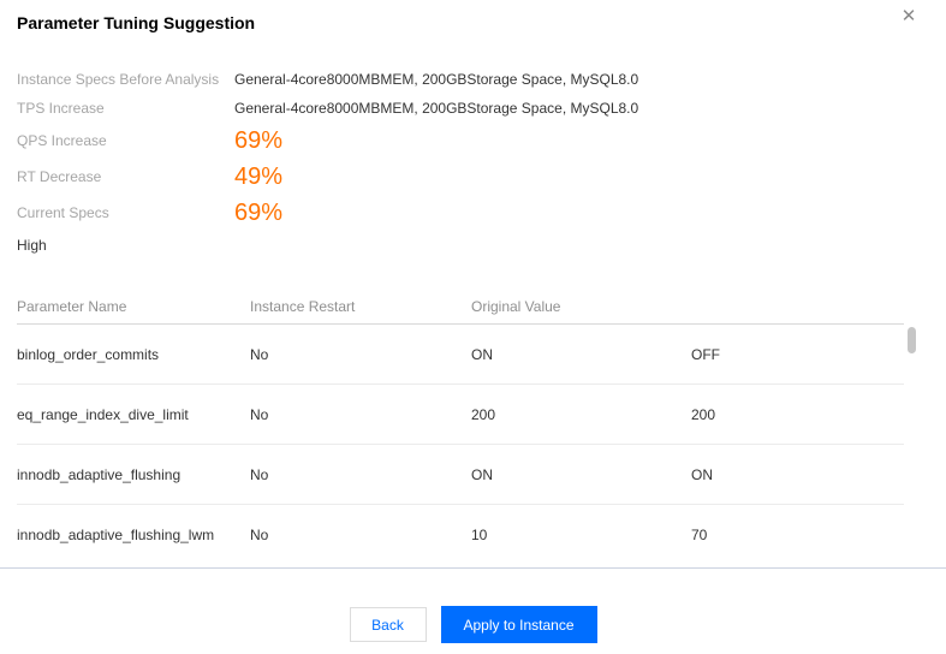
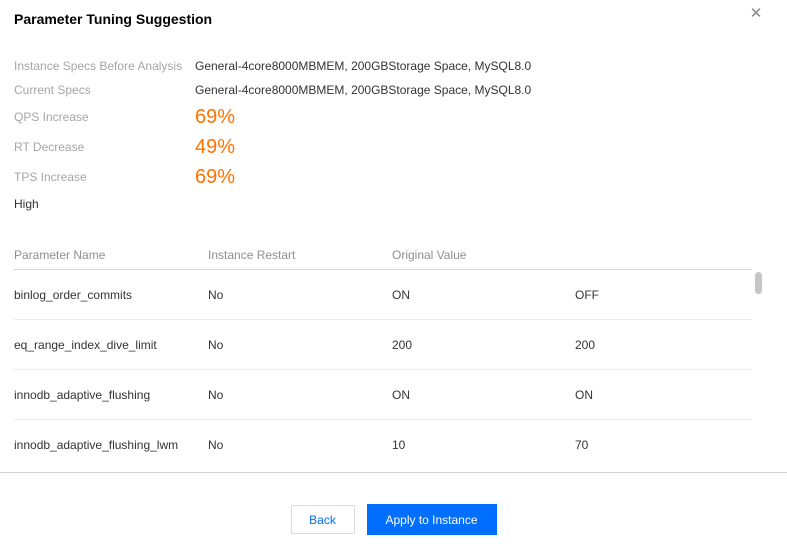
  Parameter Tuning Suggestion
  ✕
  Instance Specs Before Analysis
  General-4core8000MBMEM, 200GBStorage Space, MySQL8.0
- TPS Increase
+ Current Specs
  General-4core8000MBMEM, 200GBStorage Space, MySQL8.0
  QPS Increase
  69%
  RT Decrease
  49%
- Current Specs
+ TPS Increase
  69%
  High
  Parameter Name
  Instance Restart
  Original Value
  binlog_order_commits
  No
  ON
  OFF
  eq_range_index_dive_limit
  No
  200
  200
  innodb_adaptive_flushing
  No
  ON
  ON
  innodb_adaptive_flushing_lwm
  No
  10
  70
  Back
  Apply to Instance
